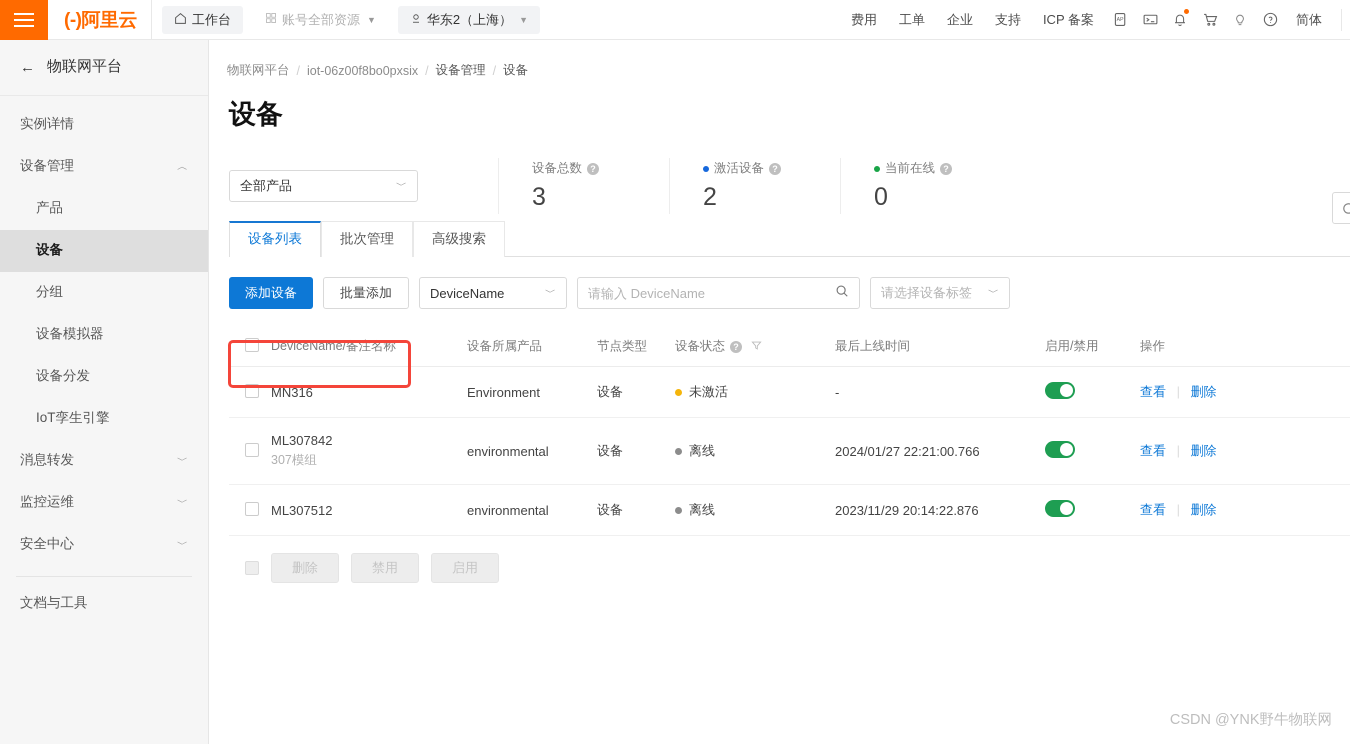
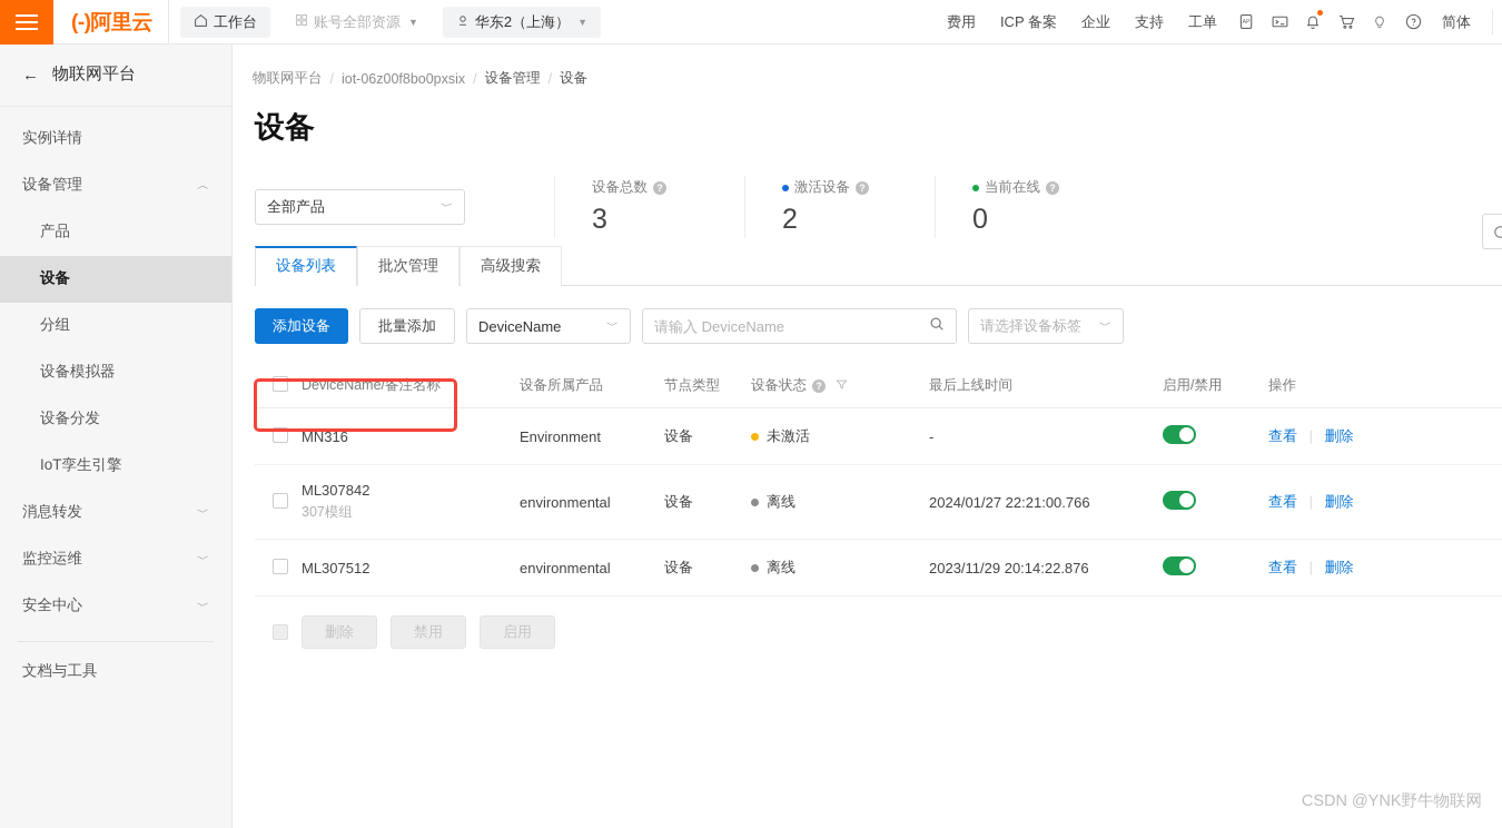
  (-)阿里云
  工作台
  账号全部资源
  ▼
  华东2（上海）
  ▼
  费用
- 工单
+ ICP 备案
  企业
  支持
- ICP 备案
+ 工单
  简体
  ←
  物联网平台
  实例详情
  设备管理
  ︿
  产品
  设备
  分组
  设备模拟器
  设备分发
  IoT孪生引擎
  消息转发
  ﹀
  监控运维
  ﹀
  安全中心
  ﹀
  文档与工具
  物联网平台
  /
  iot-06z00f8bo0pxsix
  /
  设备管理
  /
  设备
  设备
  全部产品
  ﹀
  设备总数
  ?
  3
  激活设备
  ?
  2
  当前在线
  ?
  0
  设备列表
  批次管理
  高级搜索
  添加设备
  批量添加
  DeviceName
  ﹀
  请输入 DeviceName
  请选择设备标签
  ﹀
  	DeviceName/备注名称	设备所属产品	节点类型	设备状态 ?	最后上线时间	启用/禁用	操作
  	MN316	Environment	设备	未激活	-		查看 | 删除
  	ML307842 307模组	environmental	设备	离线	2024/01/27 22:21:00.766		查看 | 删除
  	ML307512	environmental	设备	离线	2023/11/29 20:14:22.876		查看 | 删除
  删除
  禁用
  启用
  CSDN @YNK野牛物联网
